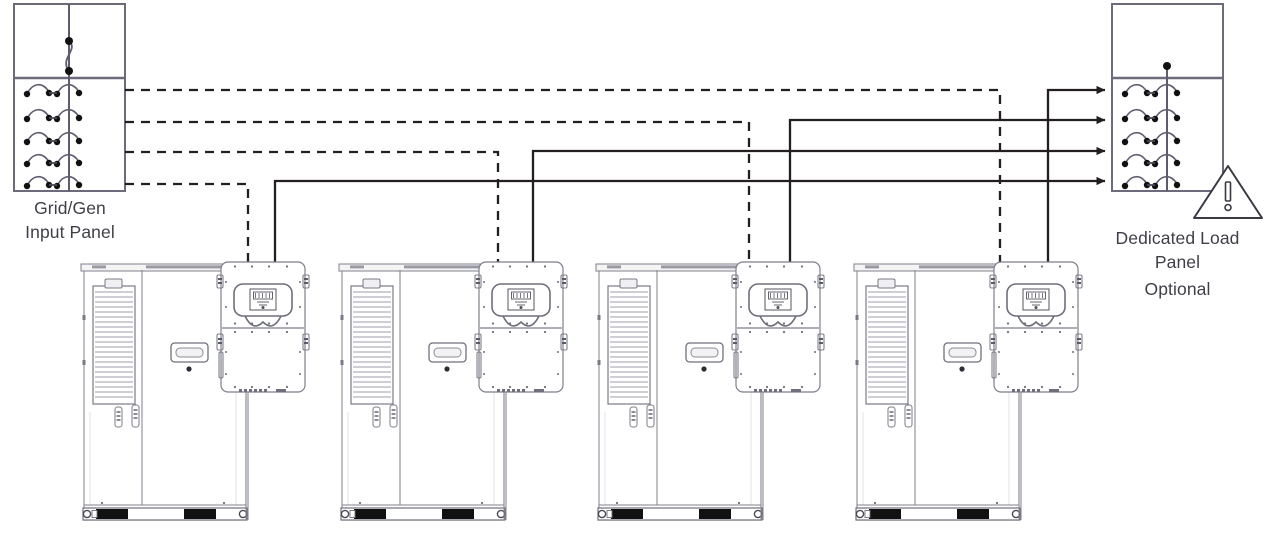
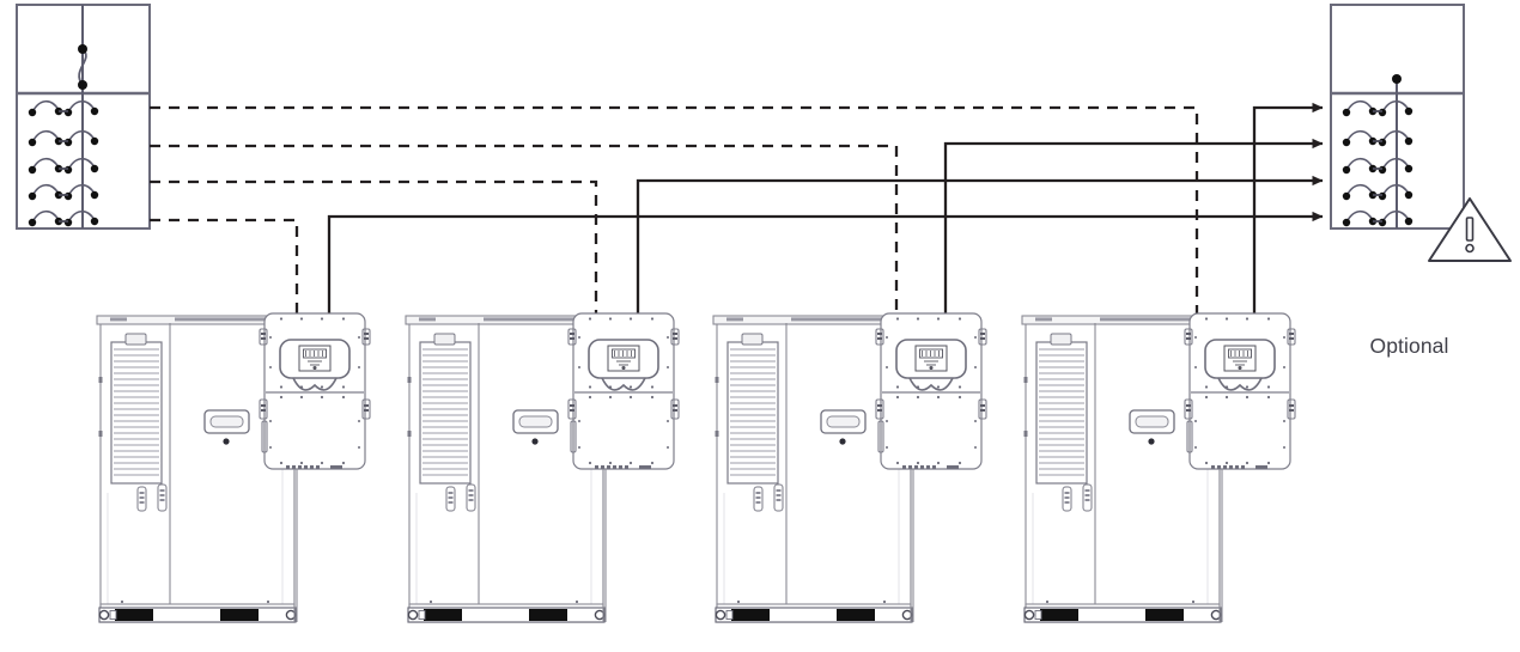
- Grid/Gen
- Input Panel
- Dedicated Load
- Panel
  Optional
